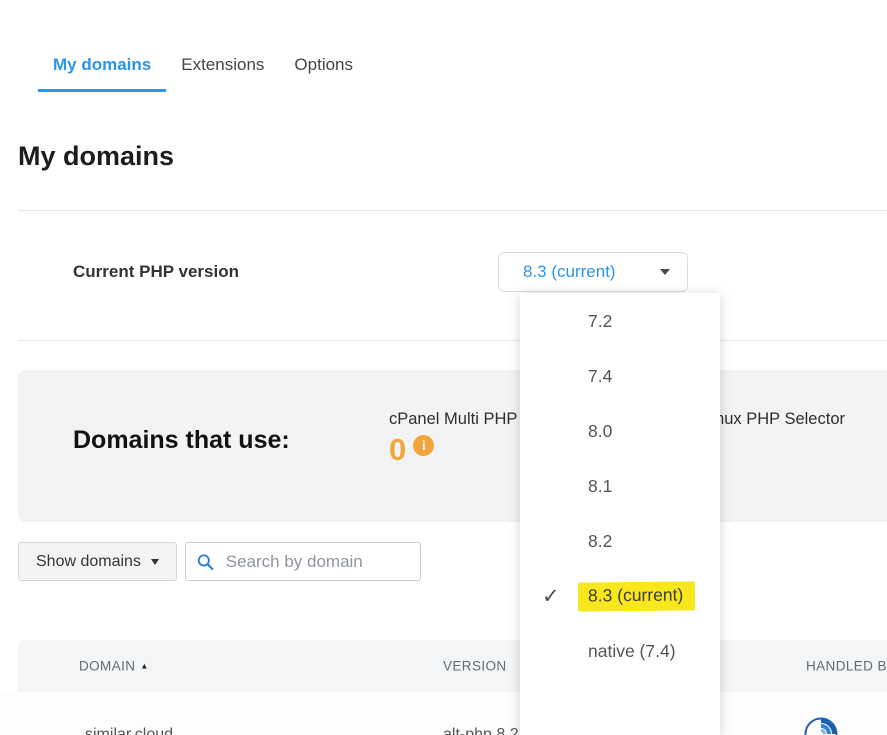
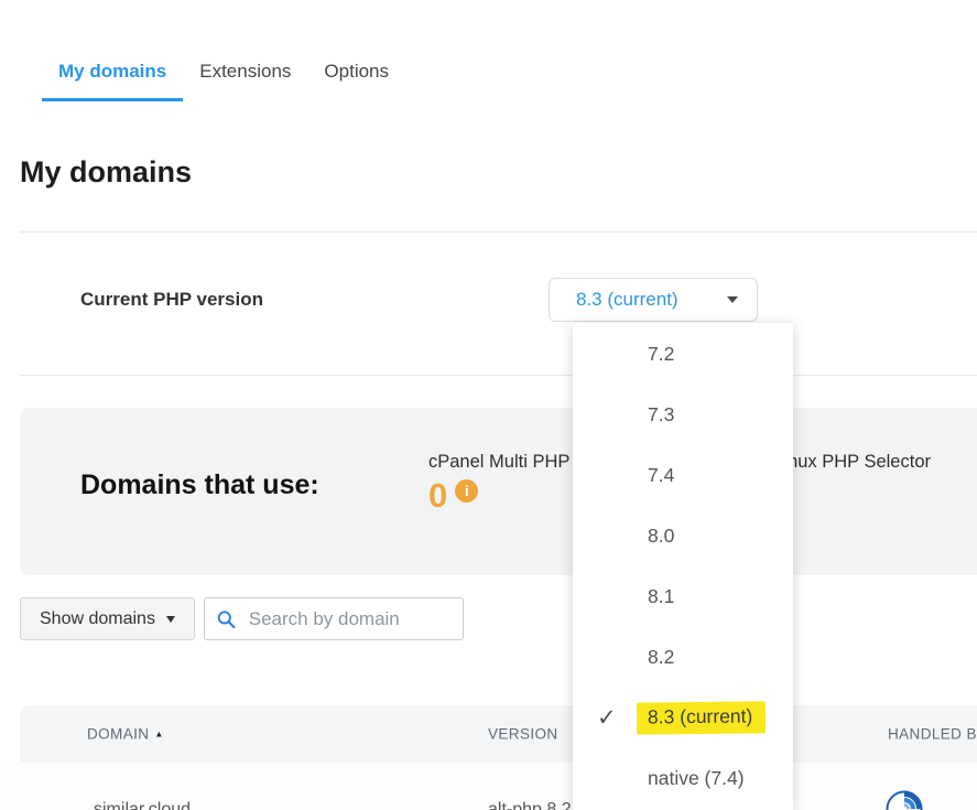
  My domains
  Extensions
  Options
  My domains
  Current PHP version
  8.3 (current)
  Domains that use:
  cPanel Multi PHP
  0 i
  Show domains
  Search by domain
  DOMAIN ▲
  VERSION
  HANDLED B
  7.2
+ 7.3
  7.4
  8.0
  8.1
  8.2
  ✓
  8.3 (current)
  native (7.4)
